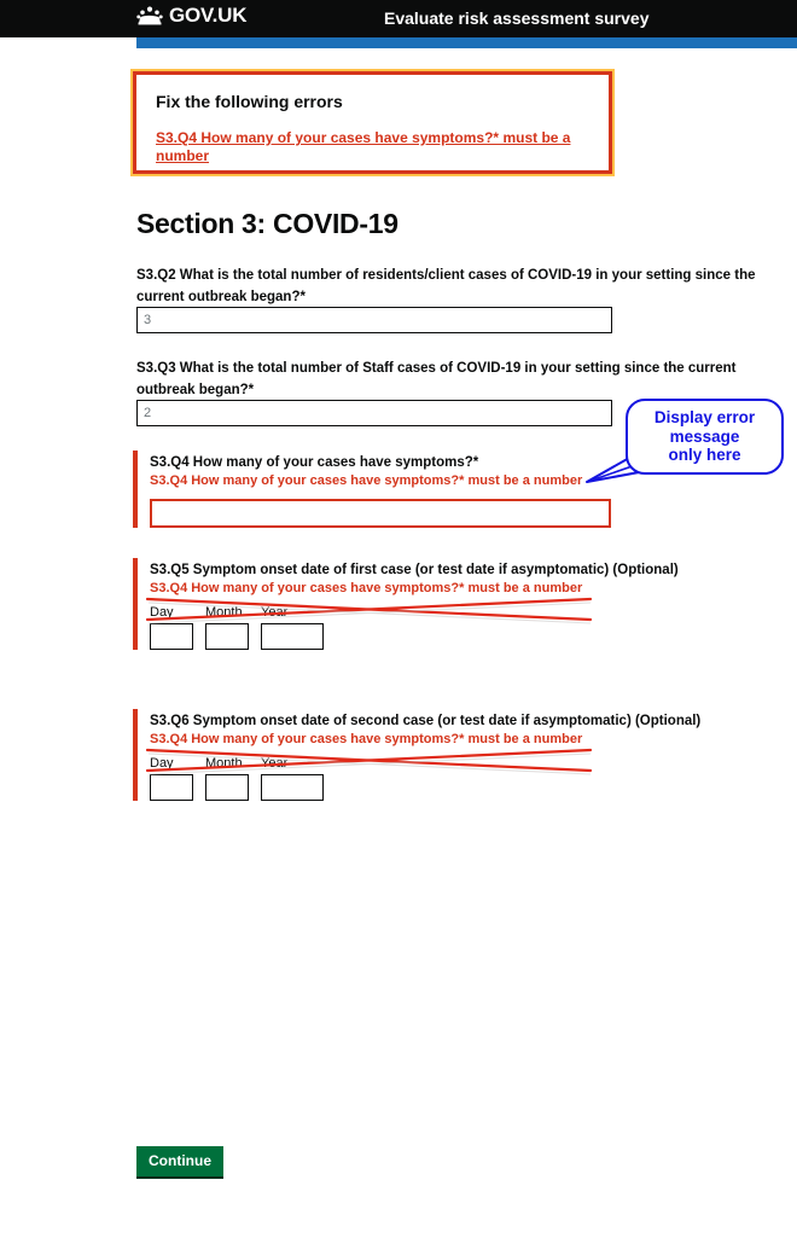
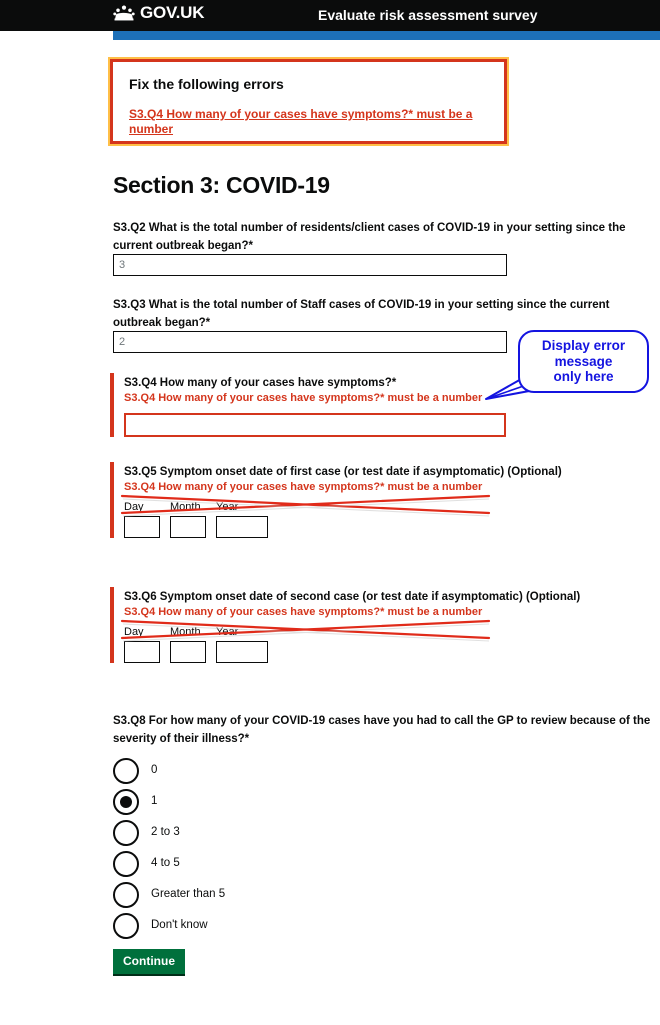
  GOV.UK
  Evaluate risk assessment survey
  Fix the following errors
  S3.Q4 How many of your cases have symptoms?* must be a number
  Section 3: COVID-19
  S3.Q2 What is the total number of residents/client cases of COVID-19 in your setting since the current outbreak began?*
  3
  S3.Q3 What is the total number of Staff cases of COVID-19 in your setting since the current outbreak began?*
  2
  S3.Q4 How many of your cases have symptoms?*
  S3.Q4 How many of your cases have symptoms?* must be a number
  S3.Q5 Symptom onset date of first case (or test date if asymptomatic) (Optional)
  S3.Q4 How many of your cases have symptoms?* must be a number
  Day
  Month
  S3.Q6 Symptom onset date of second case (or test date if asymptomatic) (Optional)
  S3.Q4 How many of your cases have symptoms?* must be a number
  Day
  Month
+ S3.Q8 For how many of your COVID-19 cases have you had to call the GP to review because of the severity of their illness?*
+ 0
+ 1
+ 2 to 3
+ 4 to 5
+ Greater than 5
+ Don't know
  Continue
  Display error
  message
  only here
